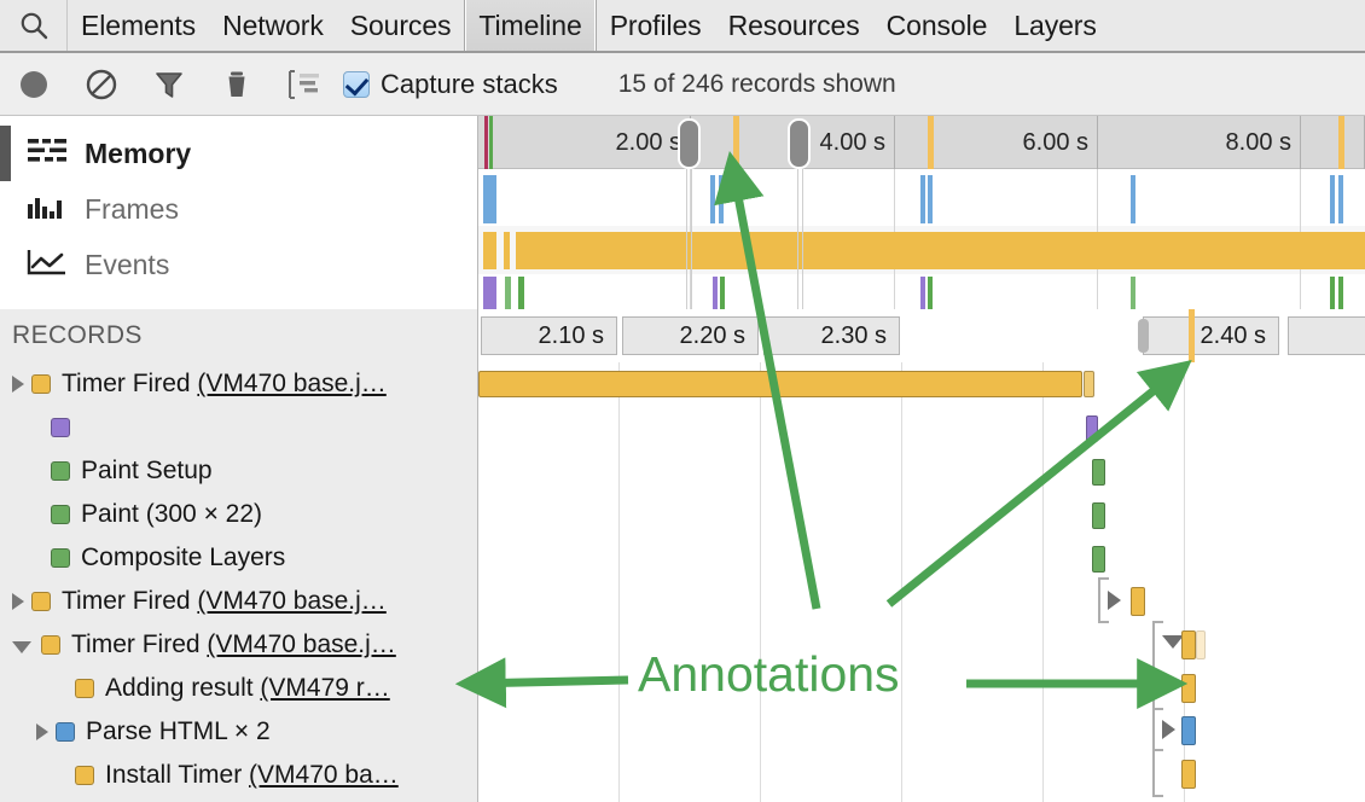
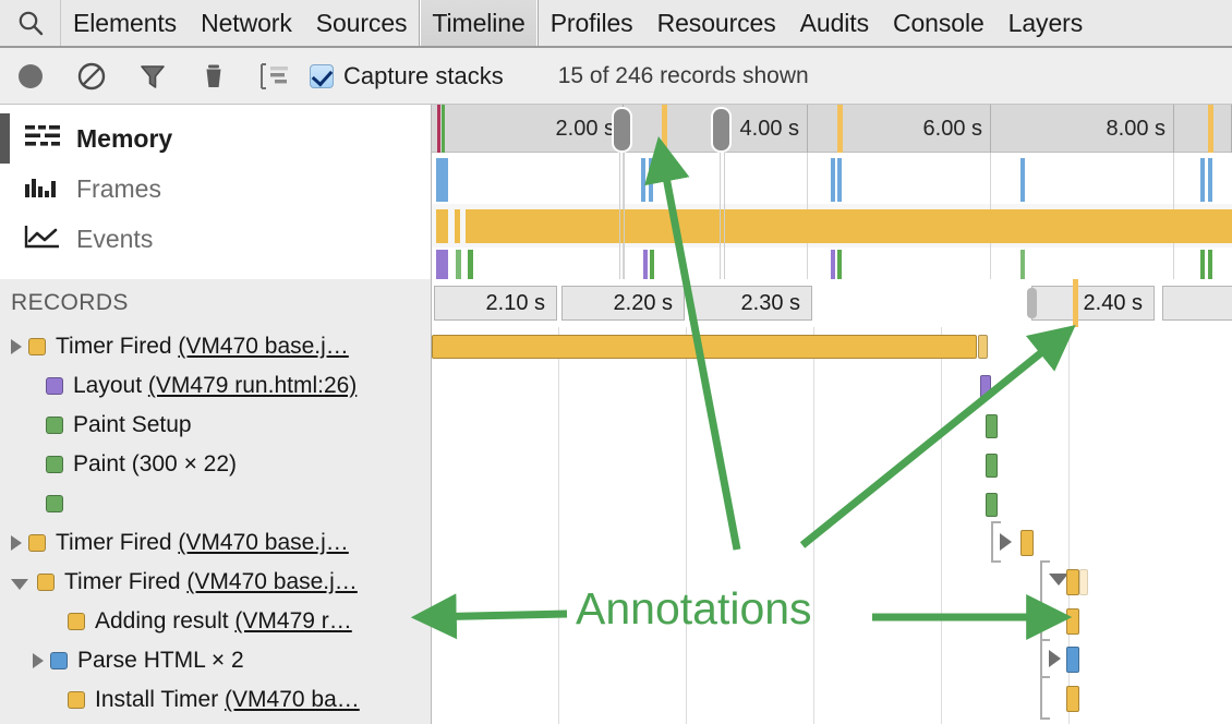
  Elements
  Network
  Sources
  Timeline
  Profiles
  Resources
+ Audits
  Console
  Layers
  Capture stacks
  15 of 246 records shown
  Memory
  Frames
  Events
  2.00 s
  4.00 s
  6.00 s
  8.00 s
  RECORDS
  Timer Fired (VM470 base.j…
+ Layout (VM479 run.html:26)
  Paint Setup
  Paint (300 × 22)
- Composite Layers
  Timer Fired (VM470 base.j…
  Timer Fired (VM470 base.j…
  Adding result (VM479 r…
  Parse HTML × 2
  Install Timer (VM470 ba…
  2.10 s
  2.20 s
  2.30 s
  2.40 s
  Annotations
